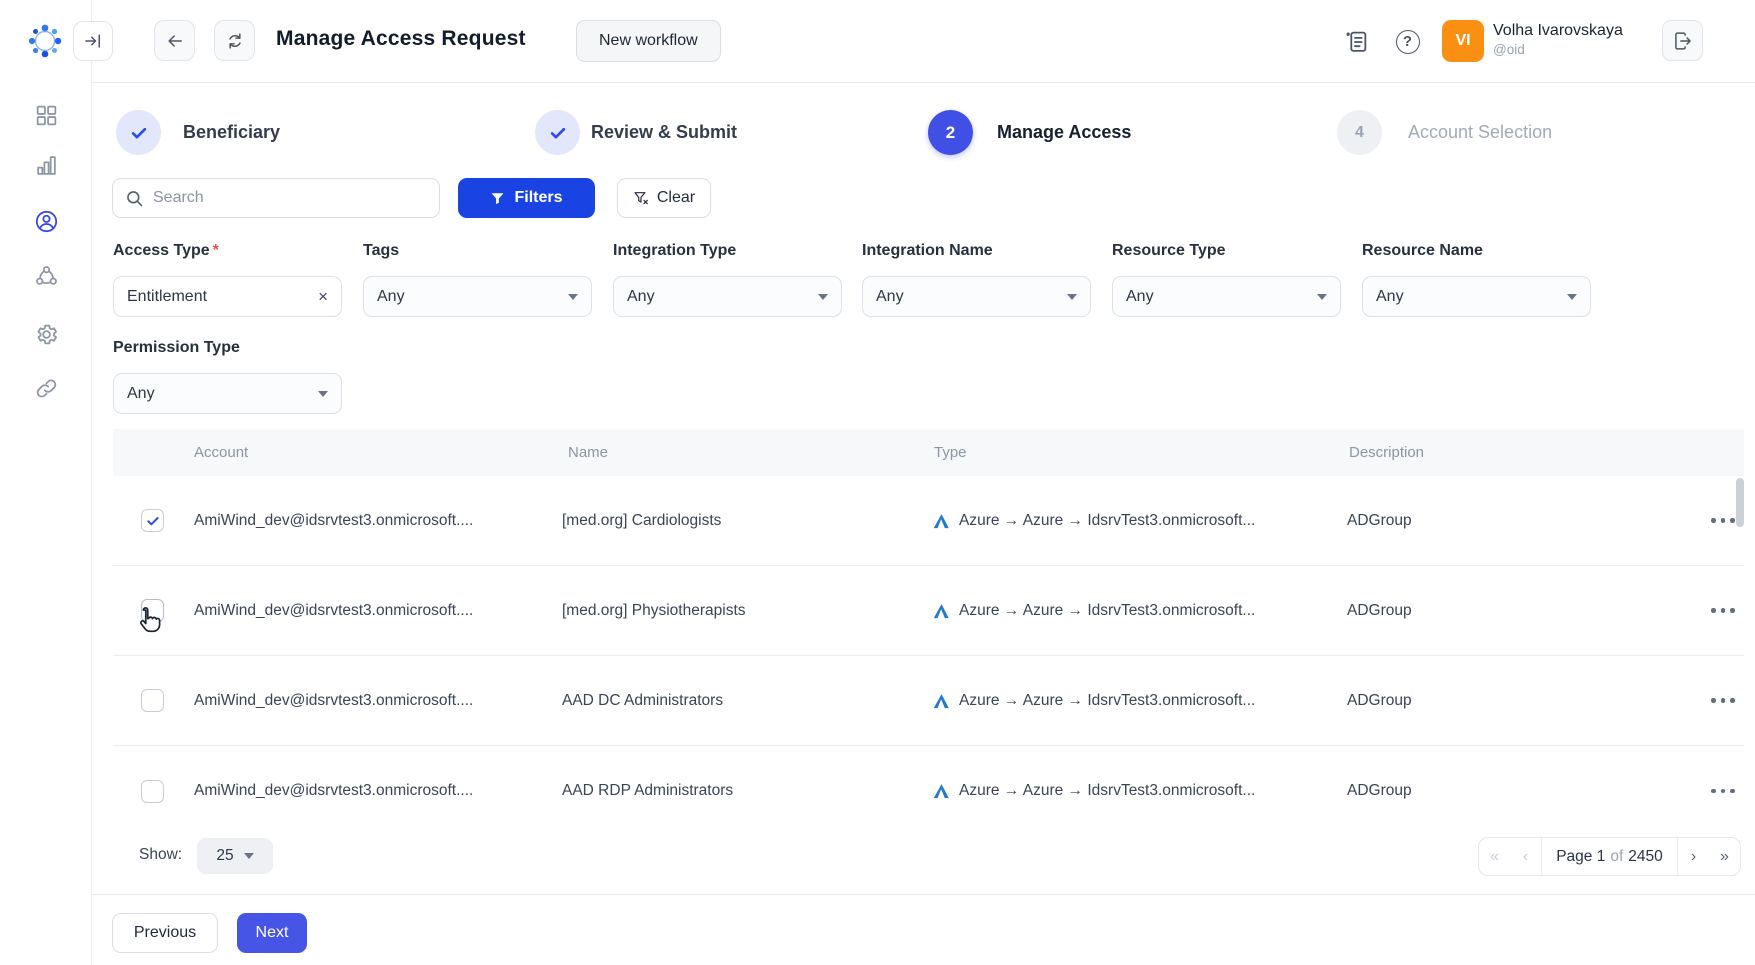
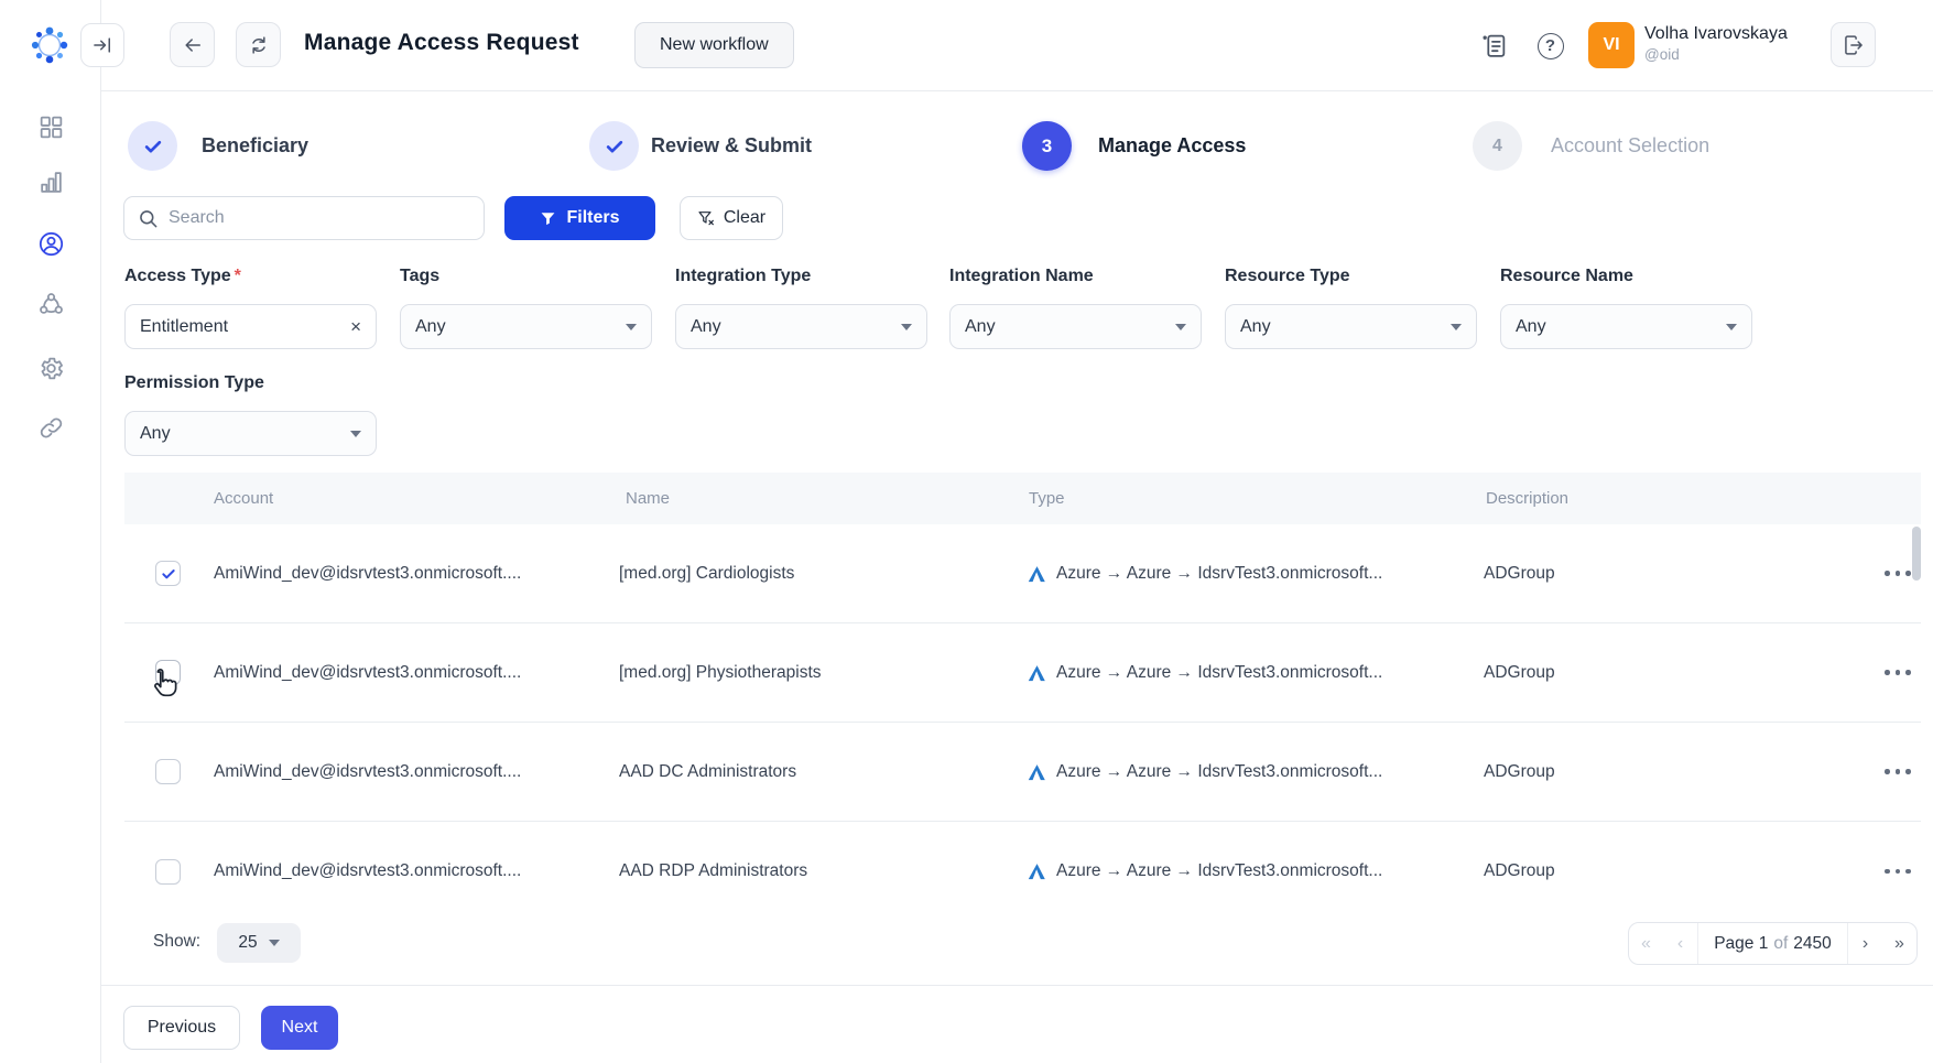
  Manage Access Request
  New workflow
  ?
  VI
  Volha Ivarovskaya
  @oid
  Beneficiary
  Review & Submit
- 2
+ 3
  Manage Access
  4
  Account Selection
  Search
  Filters
  Clear
  Access Type *
  Tags
  Integration Type
  Integration Name
  Resource Type
  Resource Name
  Entitlement
  ×
  Any
  Any
  Any
  Any
  Any
  Permission Type
  Any
  Account
  Name
  Type
  Description
  AmiWind_dev@idsrvtest3.onmicrosoft....
  [med.org] Cardiologists
  Azure → Azure → IdsrvTest3.onmicrosoft...
  ADGroup
  AmiWind_dev@idsrvtest3.onmicrosoft....
  [med.org] Physiotherapists
  Azure → Azure → IdsrvTest3.onmicrosoft...
  ADGroup
  AmiWind_dev@idsrvtest3.onmicrosoft....
  AAD DC Administrators
  Azure → Azure → IdsrvTest3.onmicrosoft...
  ADGroup
  AmiWind_dev@idsrvtest3.onmicrosoft....
  AAD RDP Administrators
  Azure → Azure → IdsrvTest3.onmicrosoft...
  ADGroup
  Show:
  25
  «
  ‹
  Page 1
  of
  2450
  ›
  »
  Previous
  Next
